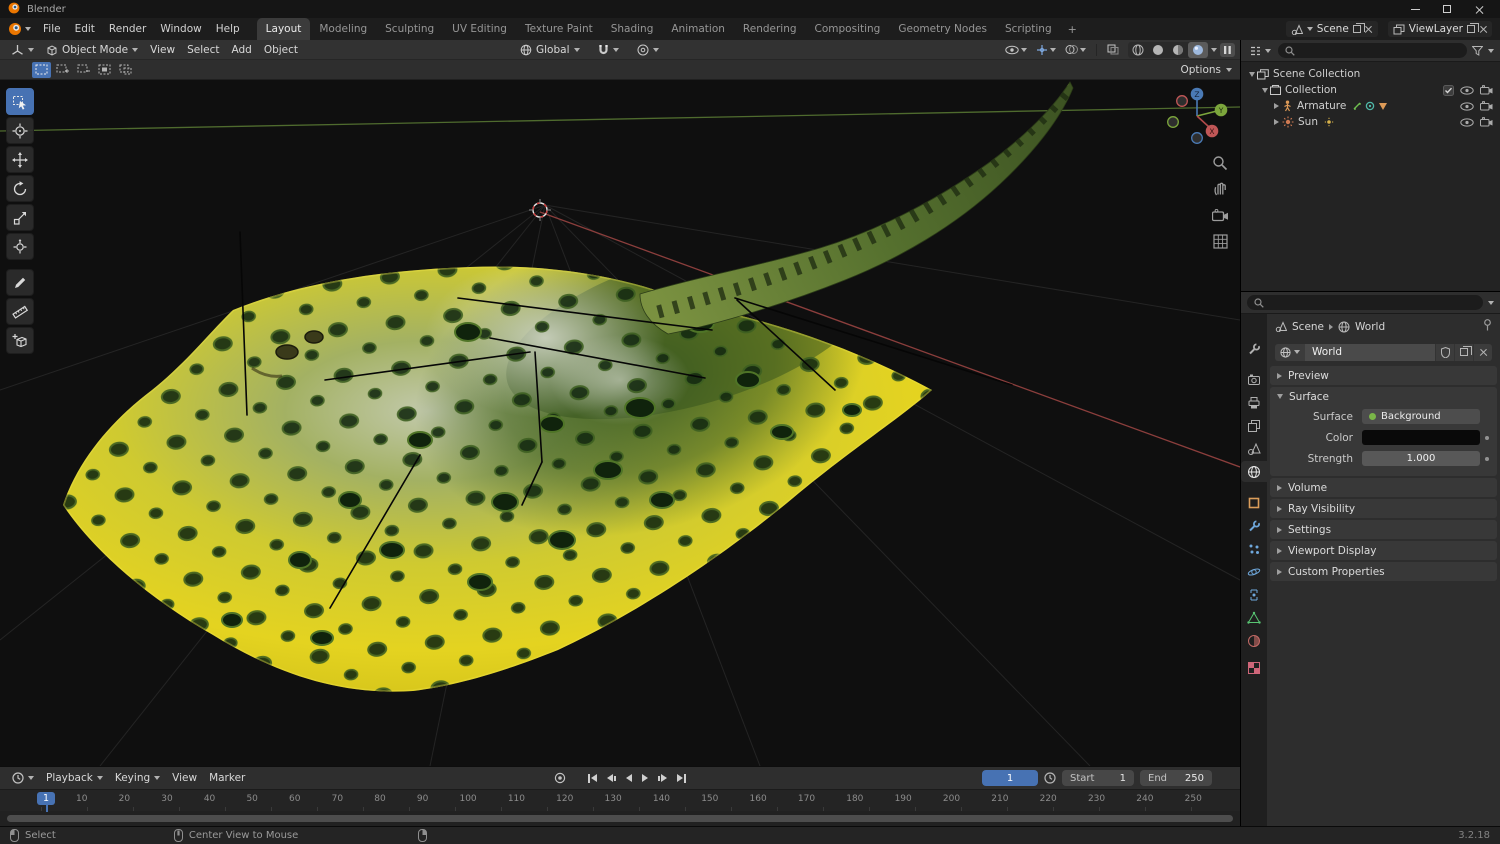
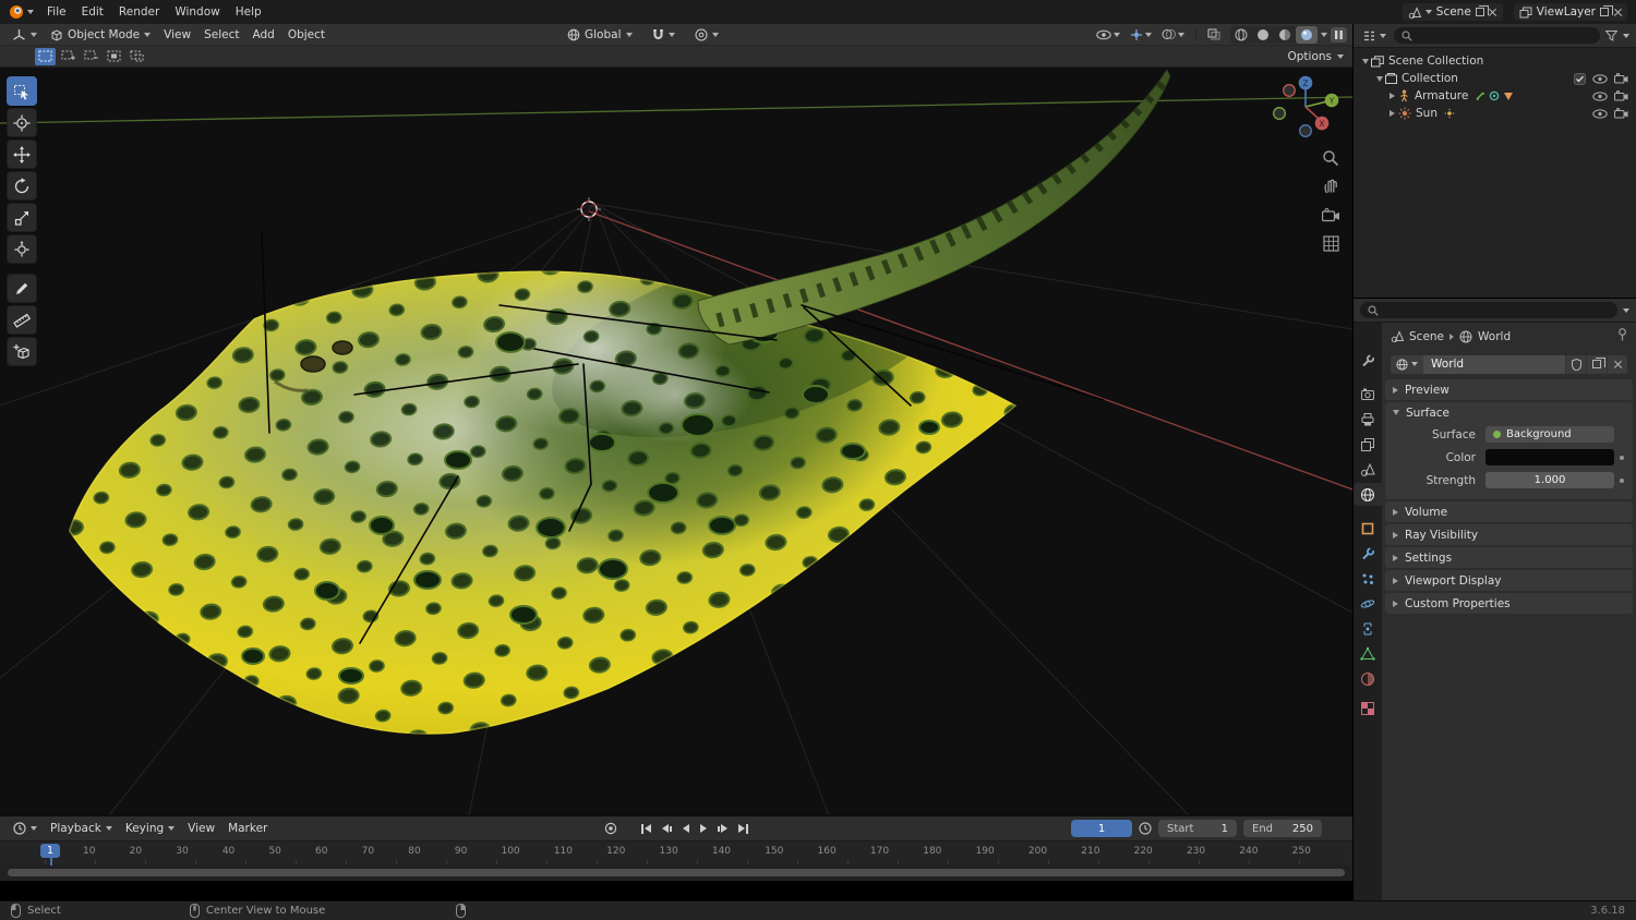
- Blender
  File
  Edit
  Render
  Window
  Help
- Layout
- Modeling
- Sculpting
- UV Editing
- Texture Paint
- Shading
- Animation
- Rendering
- Compositing
- Geometry Nodes
- Scripting
- +
  Scene
  ViewLayer
  Object Mode
  View
  Select
  Add
  Object
  Global
  Options
  Z
  Y
  X
  Playback
  Keying
  View
  Marker
  1
  Start
  1
  End
  250
  1
  10
  20
  30
  40
  50
  60
  70
  80
  90
  100
  110
  120
  130
  140
  150
  160
  170
  180
  190
  200
  210
  220
  230
  240
  250
  Scene Collection
  Collection
  Armature
  Sun
  Scene
  World
  World
  Preview
  Surface
  Surface
  Background
  Color
  Strength
  1.000
  Volume
  Ray Visibility
  Settings
  Viewport Display
  Custom Properties
  Select
  Center View to Mouse
- 3.2.18
+ 3.6.18
